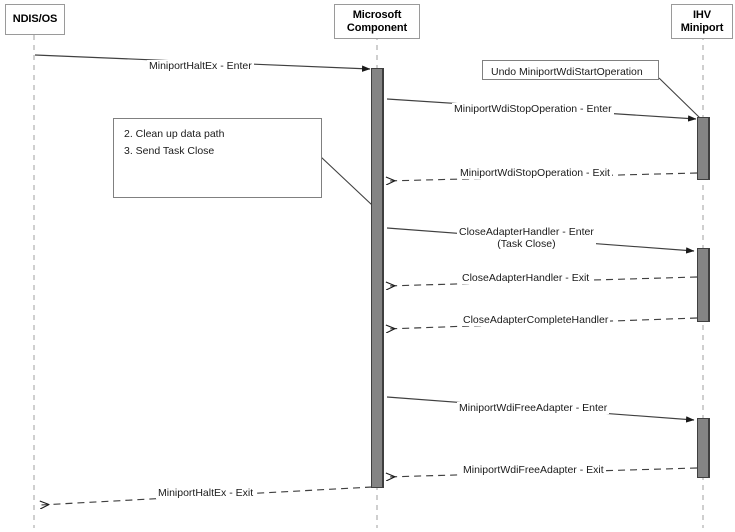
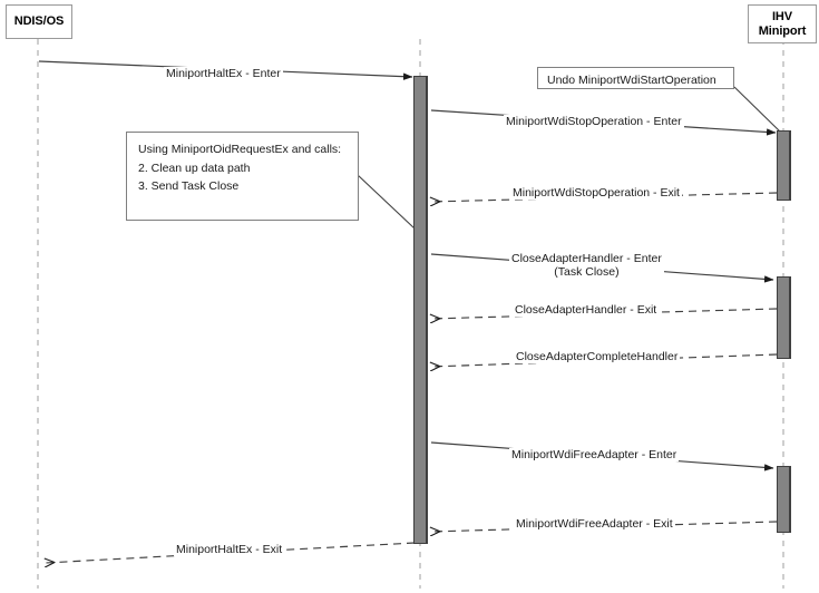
  NDIS/OS
- Microsoft
- Component
  IHV
  Miniport
  MiniportHaltEx - Enter
  MiniportWdiStopOperation - Enter
  MiniportWdiStopOperation - Exit
  CloseAdapterHandler - Enter
  (Task Close)
  CloseAdapterHandler - Exit
  CloseAdapterCompleteHandler
  MiniportWdiFreeAdapter - Enter
  MiniportWdiFreeAdapter - Exit
  MiniportHaltEx - Exit
+ Using MiniportOidRequestEx and calls:
  2. Clean up data path
  3. Send Task Close
  Undo MiniportWdiStartOperation
